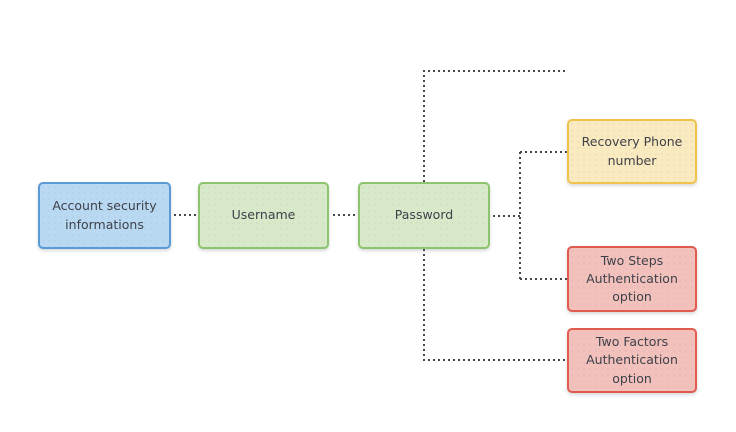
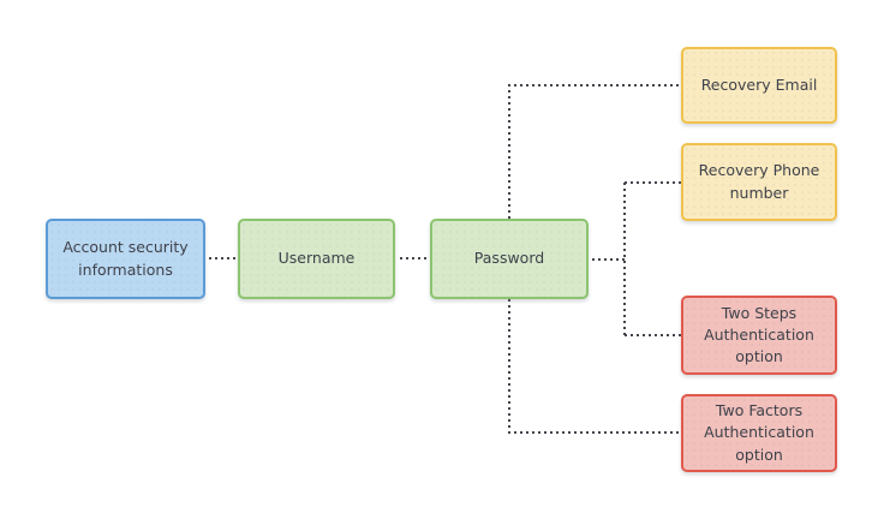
  Account security informations
  Username
  Password
+ Recovery Email
  Recovery Phone number
  Two Steps Authentication option
  Two Factors Authentication option
